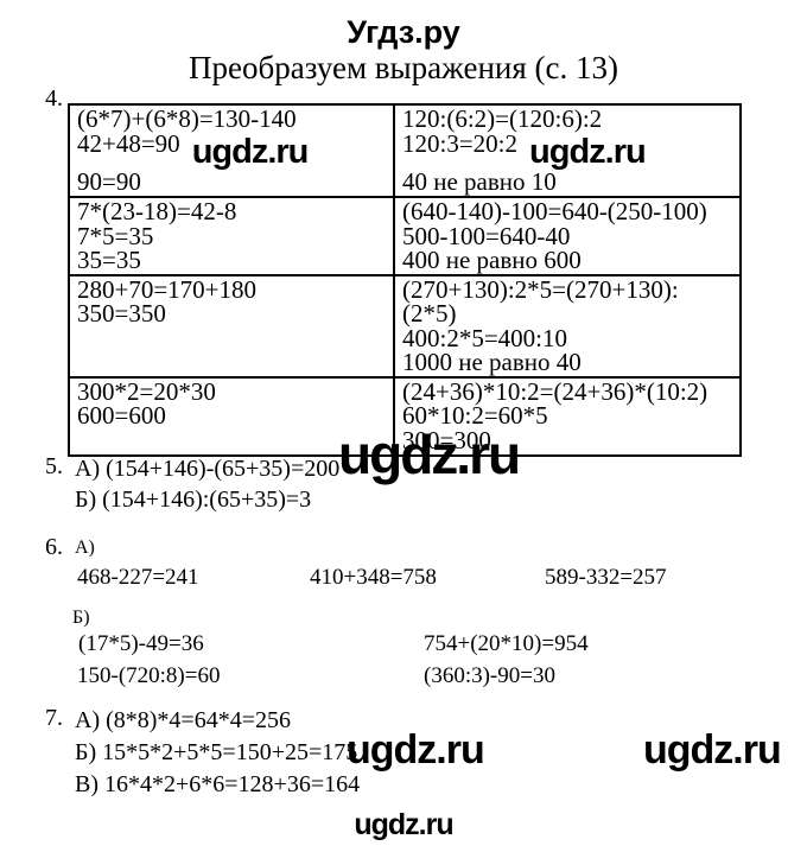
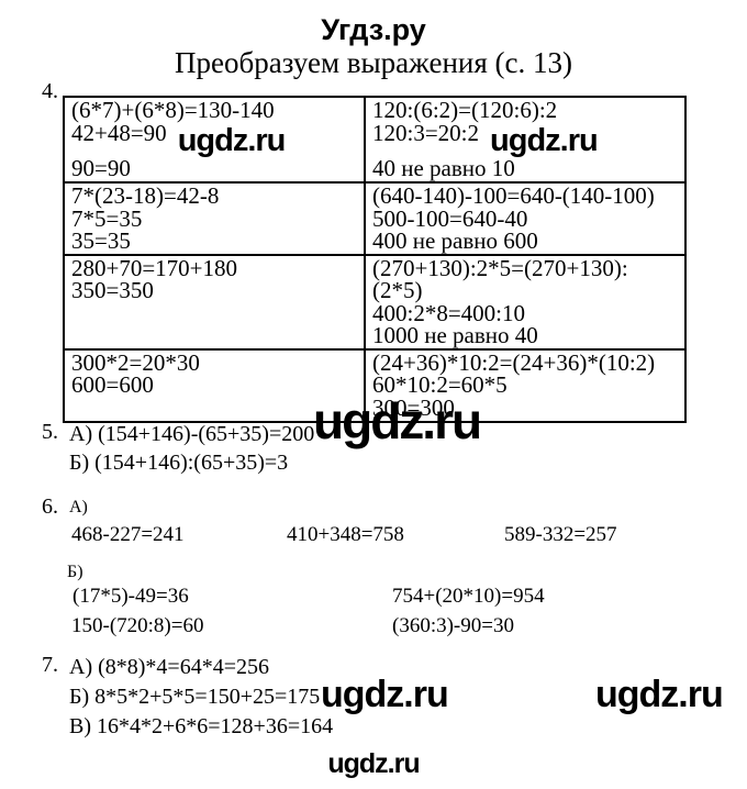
  Угдз.ру
  Преобразуем выражения (с. 13)
  4.
  (6*7)+(6*8)=130-140 42+48=90 ugdz.ru 90=90	120:(6:2)=(120:6):2 120:3=20:2 ugdz.ru 40 не равно 10
- 7*(23-18)=42-8 7*5=35 35=35	(640-140)-100=640-(250-100) 500-100=640-40 400 не равно 600
+ 7*(23-18)=42-8 7*5=35 35=35	(640-140)-100=640-(140-100) 500-100=640-40 400 не равно 600
- 280+70=170+180 350=350	(270+130):2*5=(270+130):(2*5) 400:2*5=400:10 1000 не равно 40
+ 280+70=170+180 350=350	(270+130):2*5=(270+130):(2*5) 400:2*8=400:10 1000 не равно 40
  300*2=20*30 600=600	(24+36)*10:2=(24+36)*(10:2) 60*10:2=60*5 300=300
  ugdz.ru
  5.
  А) (154+146)-(65+35)=200
  Б) (154+146):(65+35)=3
  6.
  А)
  468-227=241
  410+348=758
  589-332=257
  Б)
  (17*5)-49=36
  754+(20*10)=954
  150-(720:8)=60
  (360:3)-90=30
  7.
  А) (8*8)*4=64*4=256
- Б) 15*5*2+5*5=150+25=175
+ Б) 8*5*2+5*5=150+25=175
  В) 16*4*2+6*6=128+36=164
  ugdz.ru
  ugdz.ru
  ugdz.ru
